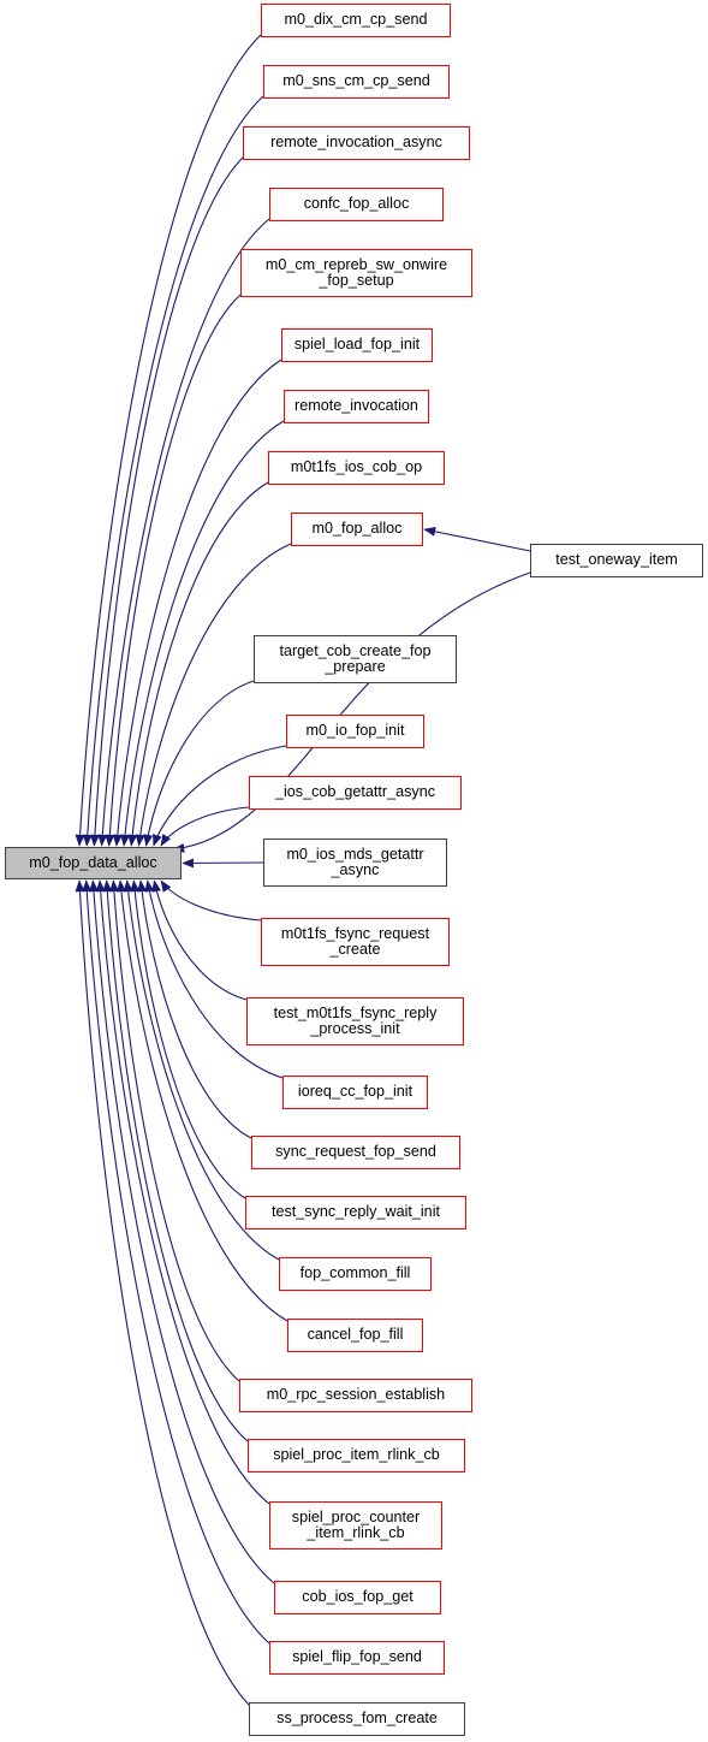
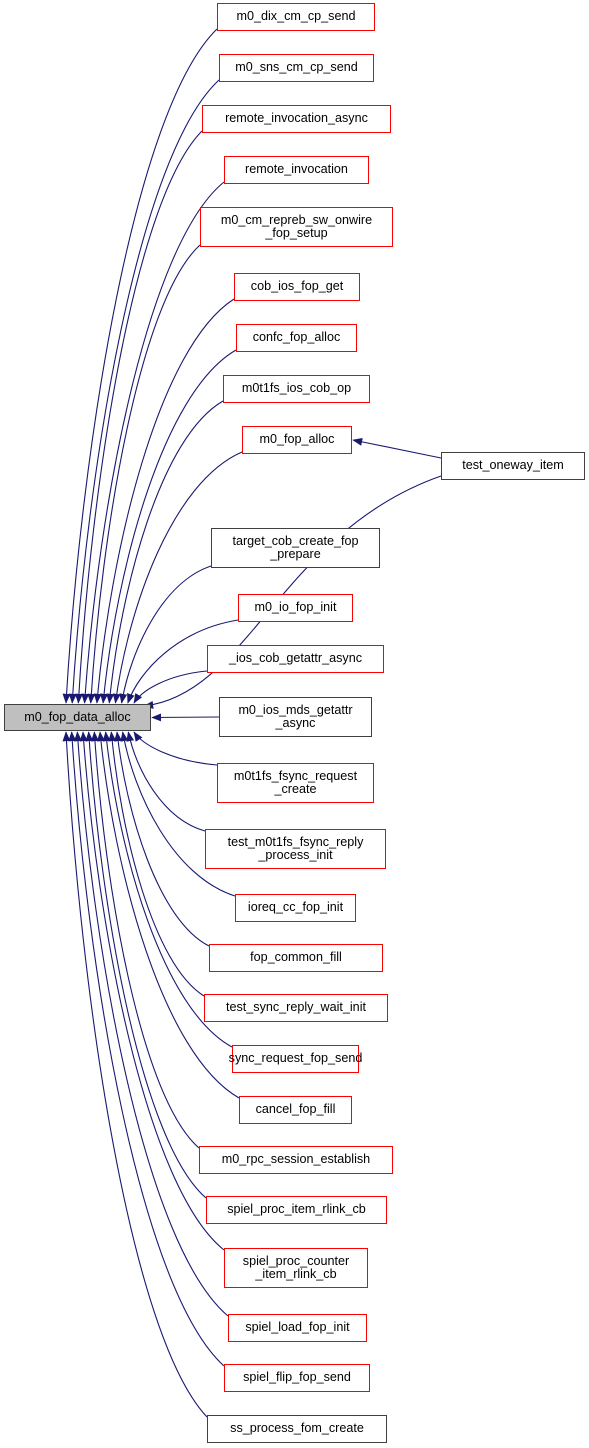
  m0_fop_data_alloc
  m0_dix_cm_cp_send
  m0_sns_cm_cp_send
  remote_invocation_async
- confc_fop_alloc
+ remote_invocation
  m0_cm_repreb_sw_onwire
  _fop_setup
- spiel_load_fop_init
+ cob_ios_fop_get
- remote_invocation
+ confc_fop_alloc
  m0t1fs_ios_cob_op
  m0_fop_alloc
  target_cob_create_fop
  _prepare
  m0_io_fop_init
  _ios_cob_getattr_async
  m0_ios_mds_getattr
  _async
  m0t1fs_fsync_request
  _create
  test_m0t1fs_fsync_reply
  _process_init
  ioreq_cc_fop_init
- sync_request_fop_send
+ fop_common_fill
  test_sync_reply_wait_init
- fop_common_fill
+ sync_request_fop_send
  cancel_fop_fill
  m0_rpc_session_establish
  spiel_proc_item_rlink_cb
  spiel_proc_counter
  _item_rlink_cb
- cob_ios_fop_get
+ spiel_load_fop_init
  spiel_flip_fop_send
  ss_process_fom_create
  test_oneway_item
